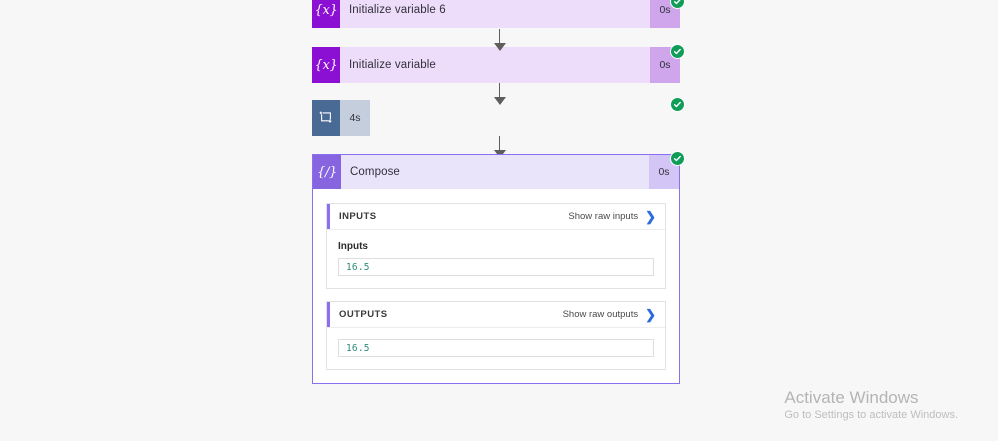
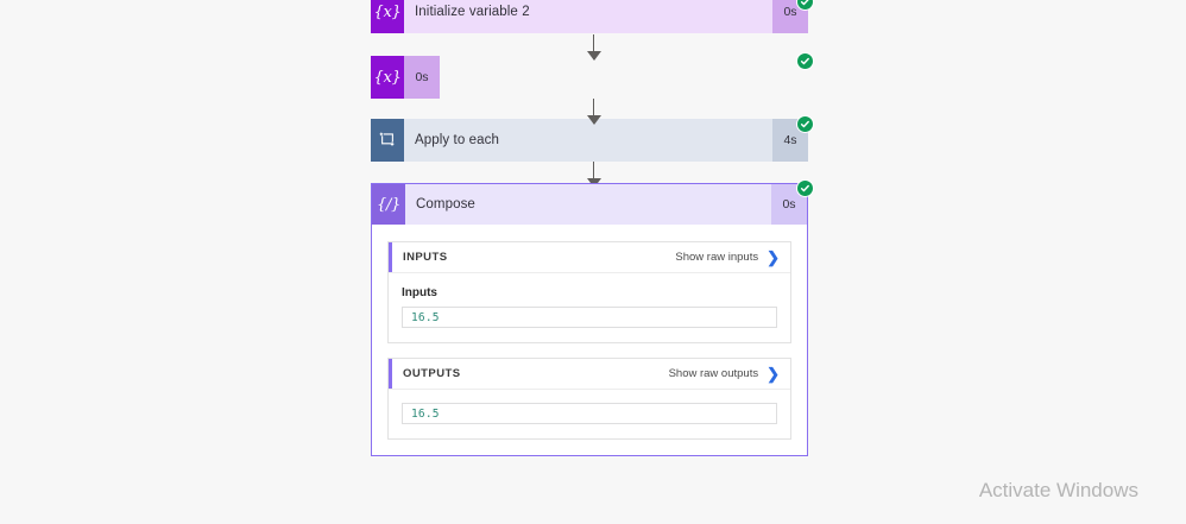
  {x}
- Initialize variable 6
+ Initialize variable 2
  0s
  {x}
- Initialize variable
  0s
+ Apply to each
  4s
  {/}
  Compose
  0s
  INPUTS
  Show raw inputs
  ❯
  Inputs
  16.5
  OUTPUTS
  Show raw outputs
  ❯
  16.5
  Activate Windows
- Go to Settings to activate Windows.
